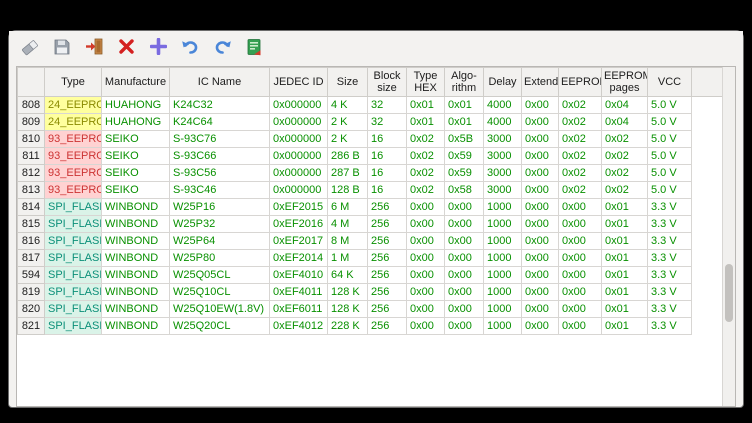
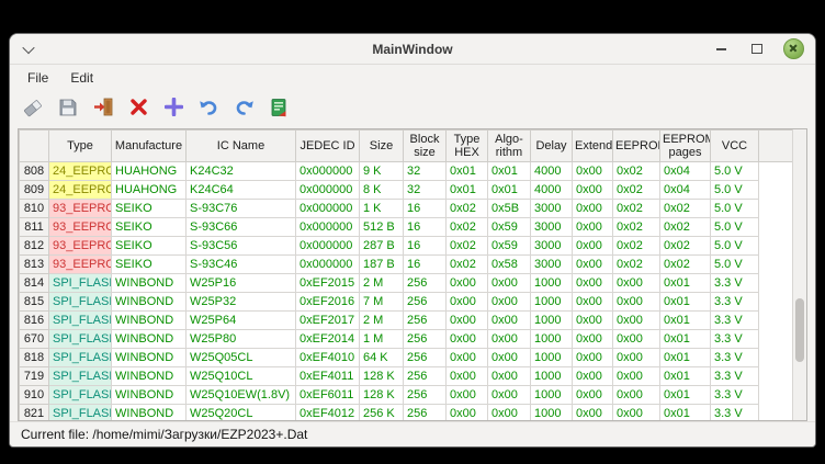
+ MainWindow
+ File
+ Edit
  	Type	Manufacture	IC Name	JEDEC ID	Size	Block size	Type HEX	Algo-rithm	Delay	Extend	EEPRO	EEPRO pages	VCC
- 808	24_EEPRO	HUAHONG	K24C32	0x000000	4 K	32	0x01	0x01	4000	0x00	0x02	0x04	5.0 V
+ 808	24_EEPRO	HUAHONG	K24C32	0x000000	9 K	32	0x01	0x01	4000	0x00	0x02	0x04	5.0 V
- 809	24_EEPRO	HUAHONG	K24C64	0x000000	2 K	32	0x01	0x01	4000	0x00	0x02	0x04	5.0 V
+ 809	24_EEPRO	HUAHONG	K24C64	0x000000	8 K	32	0x01	0x01	4000	0x00	0x02	0x04	5.0 V
- 810	93_EEPRO	SEIKO	S-93C76	0x000000	2 K	16	0x02	0x5B	3000	0x00	0x02	0x02	5.0 V
+ 810	93_EEPRO	SEIKO	S-93C76	0x000000	1 K	16	0x02	0x5B	3000	0x00	0x02	0x02	5.0 V
- 811	93_EEPRO	SEIKO	S-93C66	0x000000	286 B	16	0x02	0x59	3000	0x00	0x02	0x02	5.0 V
+ 811	93_EEPRO	SEIKO	S-93C66	0x000000	512 B	16	0x02	0x59	3000	0x00	0x02	0x02	5.0 V
  812	93_EEPRO	SEIKO	S-93C56	0x000000	287 B	16	0x02	0x59	3000	0x00	0x02	0x02	5.0 V
- 813	93_EEPRO	SEIKO	S-93C46	0x000000	128 B	16	0x02	0x58	3000	0x00	0x02	0x02	5.0 V
+ 813	93_EEPRO	SEIKO	S-93C46	0x000000	187 B	16	0x02	0x58	3000	0x00	0x02	0x02	5.0 V
- 814	SPI_FLAS	WINBOND	W25P16	0xEF2015	6 M	256	0x00	0x00	1000	0x00	0x00	0x01	3.3 V
+ 814	SPI_FLAS	WINBOND	W25P16	0xEF2015	2 M	256	0x00	0x00	1000	0x00	0x00	0x01	3.3 V
- 815	SPI_FLAS	WINBOND	W25P32	0xEF2016	4 M	256	0x00	0x00	1000	0x00	0x00	0x01	3.3 V
+ 815	SPI_FLAS	WINBOND	W25P32	0xEF2016	7 M	256	0x00	0x00	1000	0x00	0x00	0x01	3.3 V
- 816	SPI_FLAS	WINBOND	W25P64	0xEF2017	8 M	256	0x00	0x00	1000	0x00	0x00	0x01	3.3 V
+ 816	SPI_FLAS	WINBOND	W25P64	0xEF2017	2 M	256	0x00	0x00	1000	0x00	0x00	0x01	3.3 V
- 817	SPI_FLAS	WINBOND	W25P80	0xEF2014	1 M	256	0x00	0x00	1000	0x00	0x00	0x01	3.3 V
+ 670	SPI_FLAS	WINBOND	W25P80	0xEF2014	1 M	256	0x00	0x00	1000	0x00	0x00	0x01	3.3 V
- 594	SPI_FLAS	WINBOND	W25Q05CL	0xEF4010	64 K	256	0x00	0x00	1000	0x00	0x00	0x01	3.3 V
+ 818	SPI_FLAS	WINBOND	W25Q05CL	0xEF4010	64 K	256	0x00	0x00	1000	0x00	0x00	0x01	3.3 V
- 819	SPI_FLAS	WINBOND	W25Q10CL	0xEF4011	128 K	256	0x00	0x00	1000	0x00	0x00	0x01	3.3 V
+ 719	SPI_FLAS	WINBOND	W25Q10CL	0xEF4011	128 K	256	0x00	0x00	1000	0x00	0x00	0x01	3.3 V
- 820	SPI_FLAS	WINBOND	W25Q10EW(1.8V)	0xEF6011	128 K	256	0x00	0x00	1000	0x00	0x00	0x01	3.3 V
+ 910	SPI_FLAS	WINBOND	W25Q10EW(1.8V)	0xEF6011	128 K	256	0x00	0x00	1000	0x00	0x00	0x01	3.3 V
- 821	SPI_FLAS	WINBOND	W25Q20CL	0xEF4012	228 K	256	0x00	0x00	1000	0x00	0x00	0x01	3.3 V
+ 821	SPI_FLAS	WINBOND	W25Q20CL	0xEF4012	256 K	256	0x00	0x00	1000	0x00	0x00	0x01	3.3 V
+ Current file: /home/mimi/Загрузки/EZP2023+.Dat
